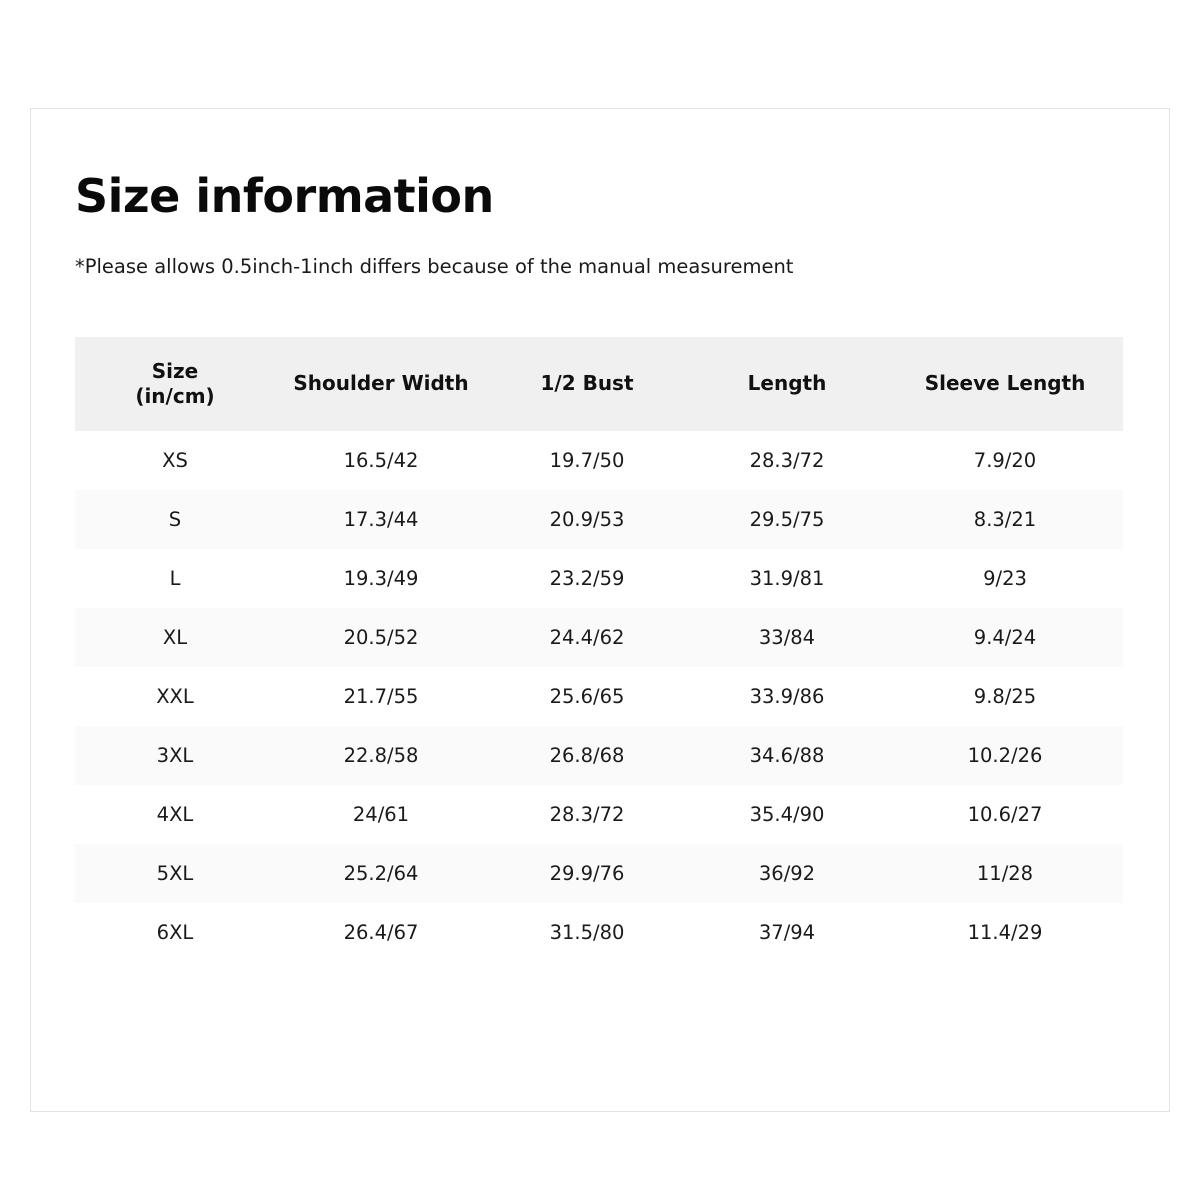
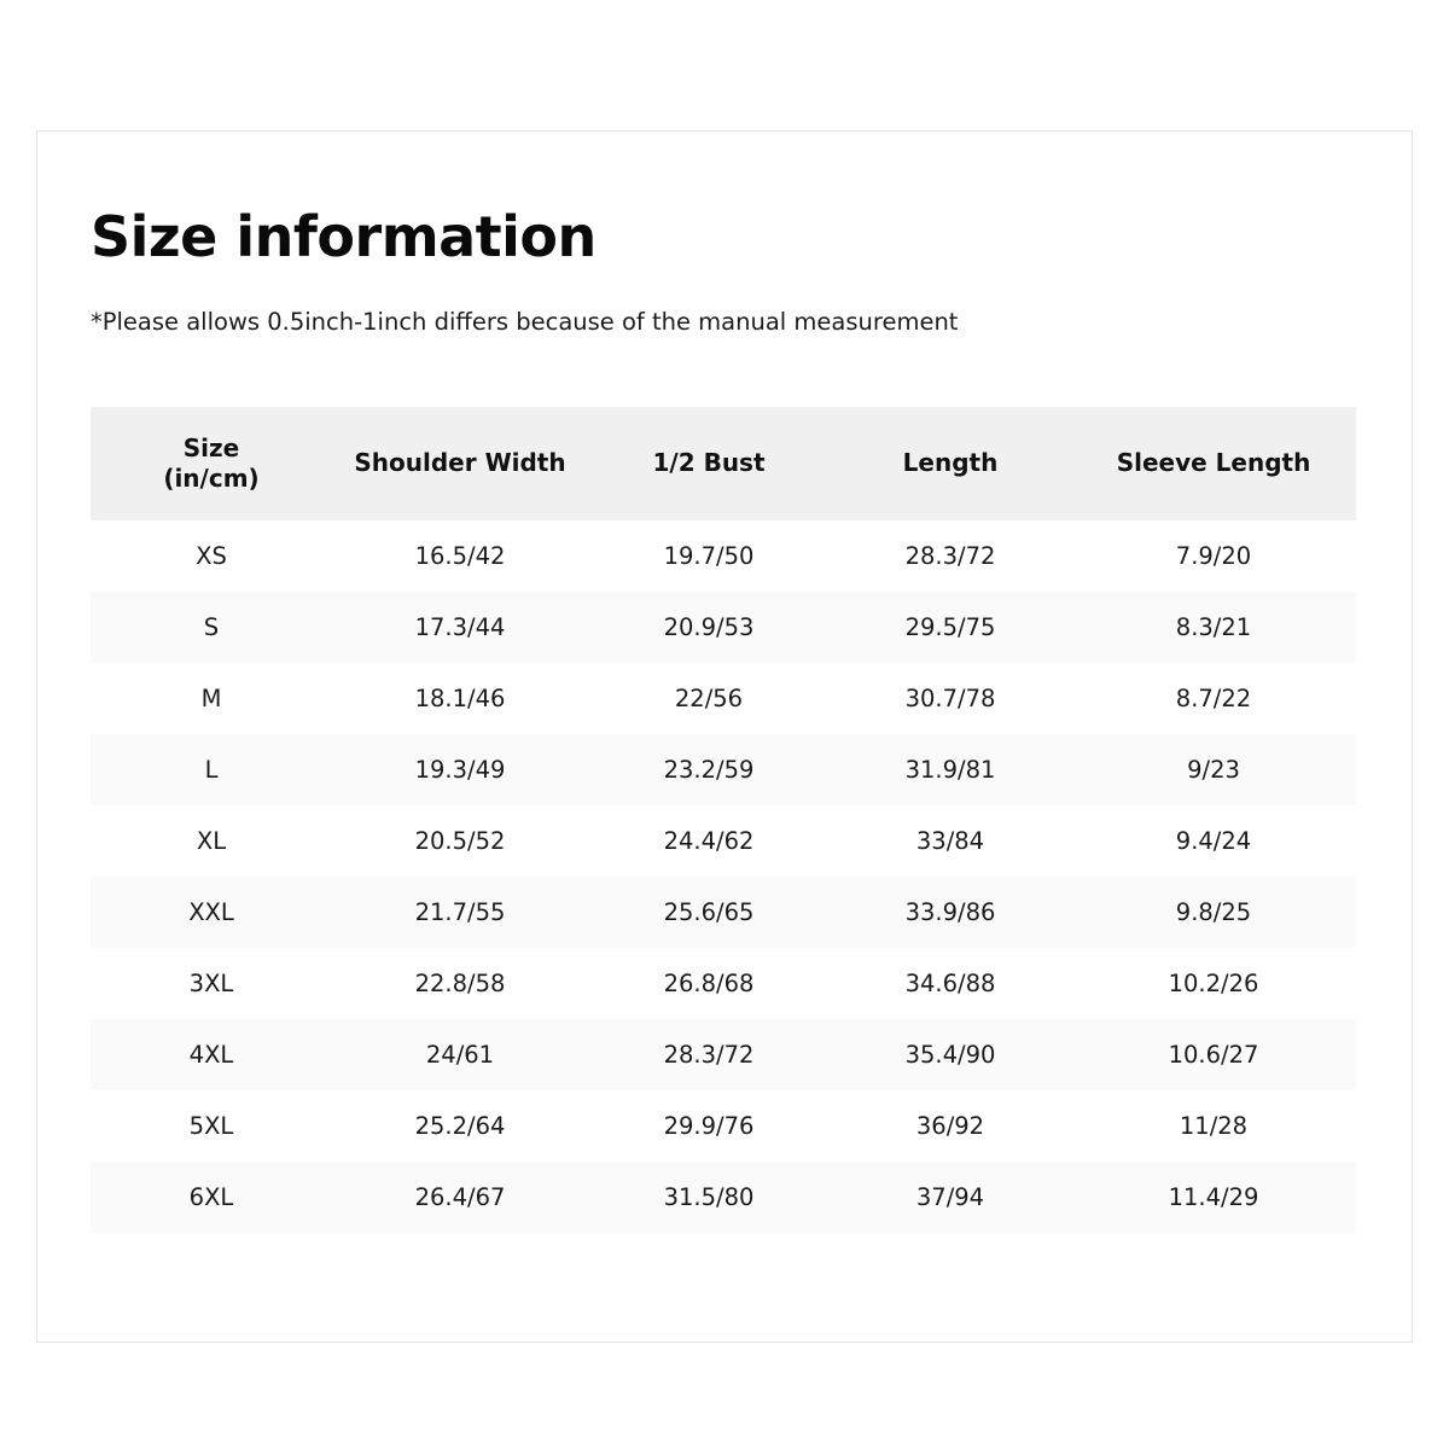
  Size information
  *Please allows 0.5inch-1inch differs because of the manual measurement
  Size (in/cm)	Shoulder Width	1/2 Bust	Length	Sleeve Length
  XS	16.5/42	19.7/50	28.3/72	7.9/20
  S	17.3/44	20.9/53	29.5/75	8.3/21
+ M	18.1/46	22/56	30.7/78	8.7/22
  L	19.3/49	23.2/59	31.9/81	9/23
  XL	20.5/52	24.4/62	33/84	9.4/24
  XXL	21.7/55	25.6/65	33.9/86	9.8/25
  3XL	22.8/58	26.8/68	34.6/88	10.2/26
  4XL	24/61	28.3/72	35.4/90	10.6/27
  5XL	25.2/64	29.9/76	36/92	11/28
  6XL	26.4/67	31.5/80	37/94	11.4/29
